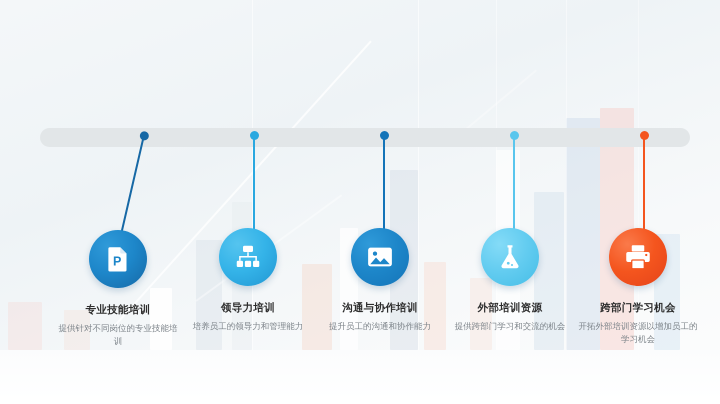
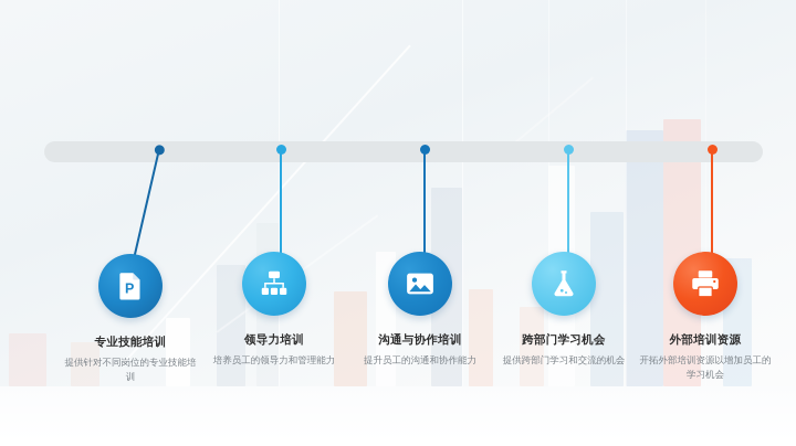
  P
  专业技能培训
  提供针对不同岗位的专业技能培训
  领导力培训
  培养员工的领导力和管理能力
  沟通与协作培训
  提升员工的沟通和协作能力
- 外部培训资源
+ 跨部门学习机会
  提供跨部门学习和交流的机会
- 跨部门学习机会
+ 外部培训资源
  开拓外部培训资源以增加员工的学习机会
